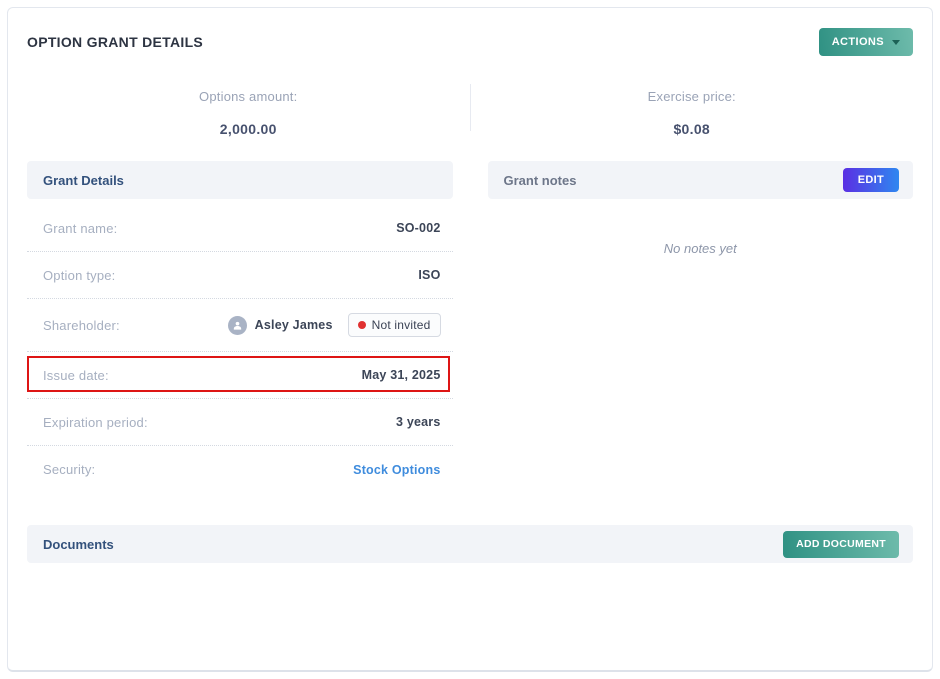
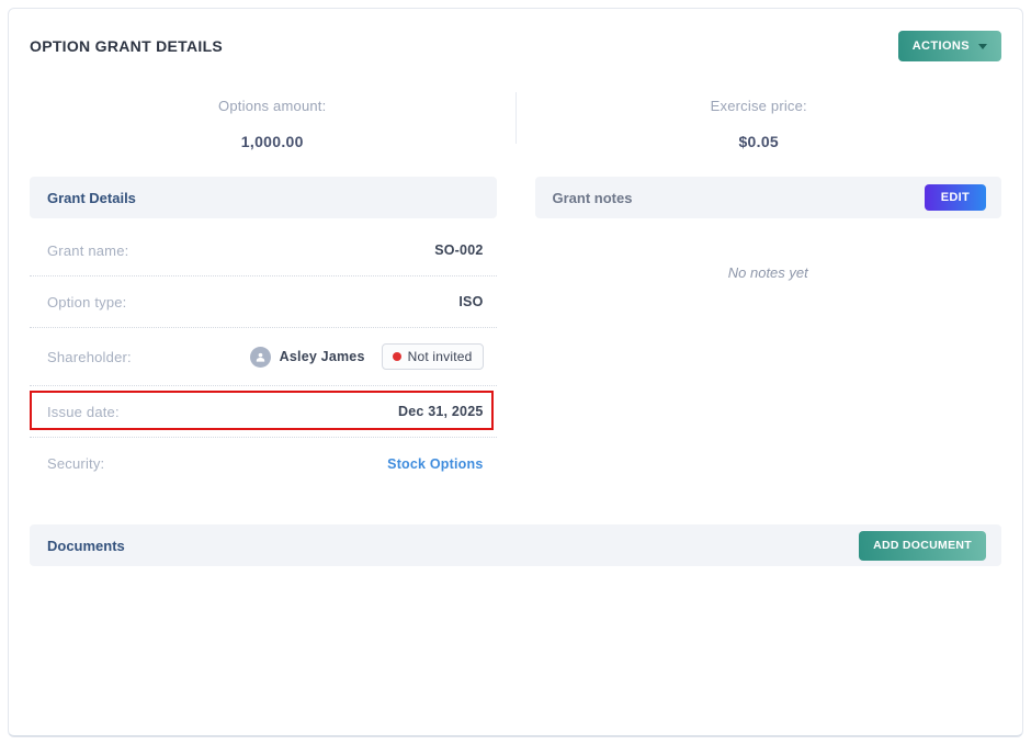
  OPTION GRANT DETAILS
  ACTIONS
  Options amount:
- 2,000.00
+ 1,000.00
  Exercise price:
- $0.08
+ $0.05
  Grant Details
  Grant name:
  SO-002
  Option type:
  ISO
  Shareholder:
  Asley James
  Not invited
  Issue date:
- May 31, 2025
+ Dec 31, 2025
- Expiration period:
- 3 years
  Security:
  Stock Options
  Grant notes
  EDIT
  No notes yet
  Documents
  ADD DOCUMENT
